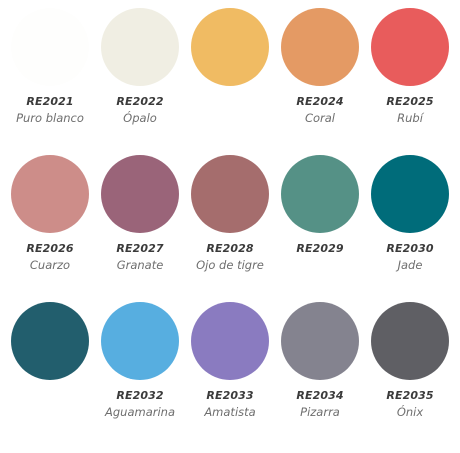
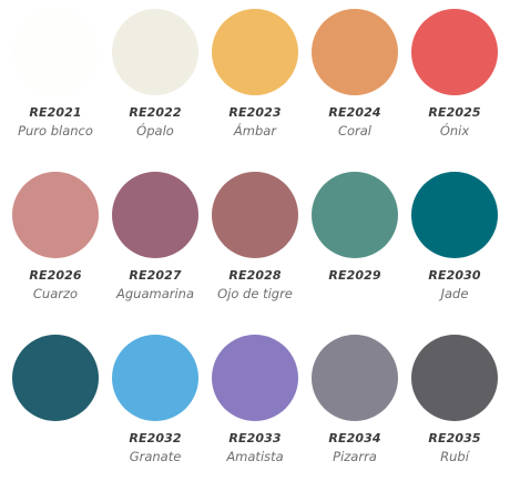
  RE2021
  Puro blanco
  RE2022
  Ópalo
+ RE2023
+ Ámbar
  RE2024
  Coral
  RE2025
- Rubí
+ Ónix
  RE2026
  Cuarzo
  RE2027
- Granate
+ Aguamarina
  RE2028
  Ojo de tigre
  RE2029
  RE2030
  Jade
  RE2032
- Aguamarina
+ Granate
  RE2033
  Amatista
  RE2034
  Pizarra
  RE2035
- Ónix
+ Rubí
